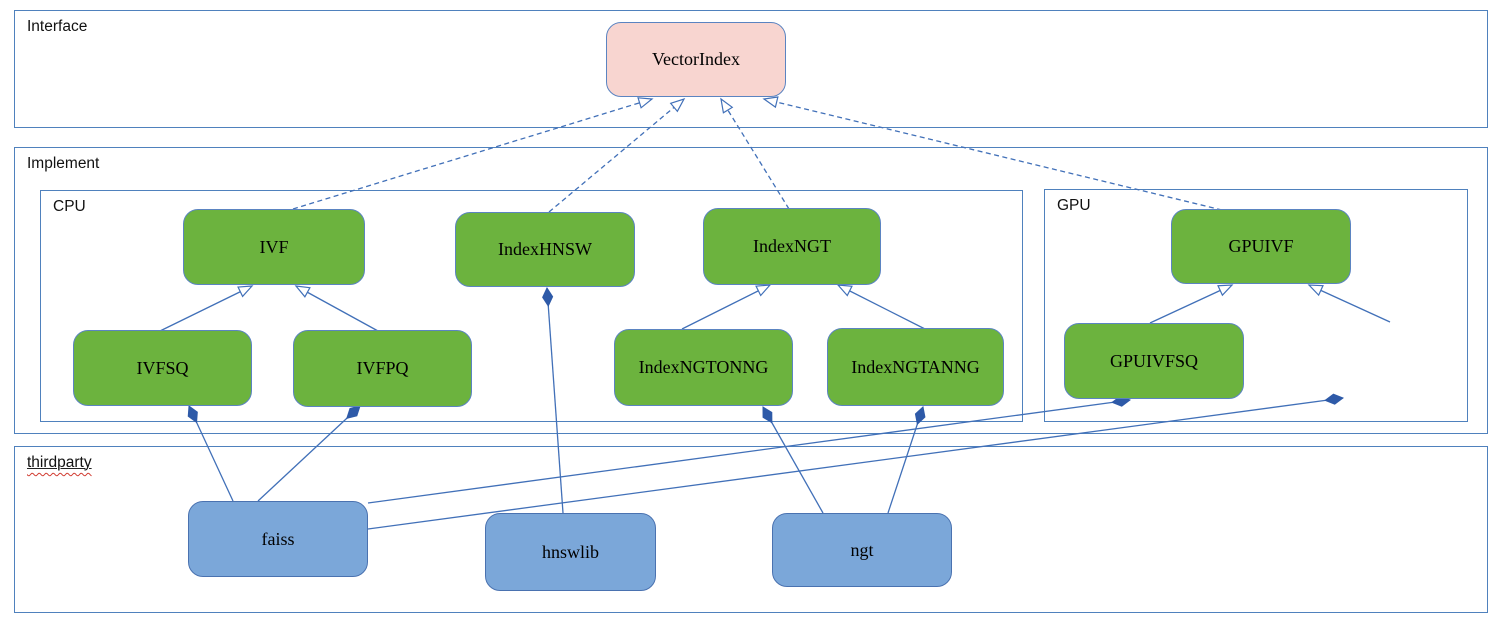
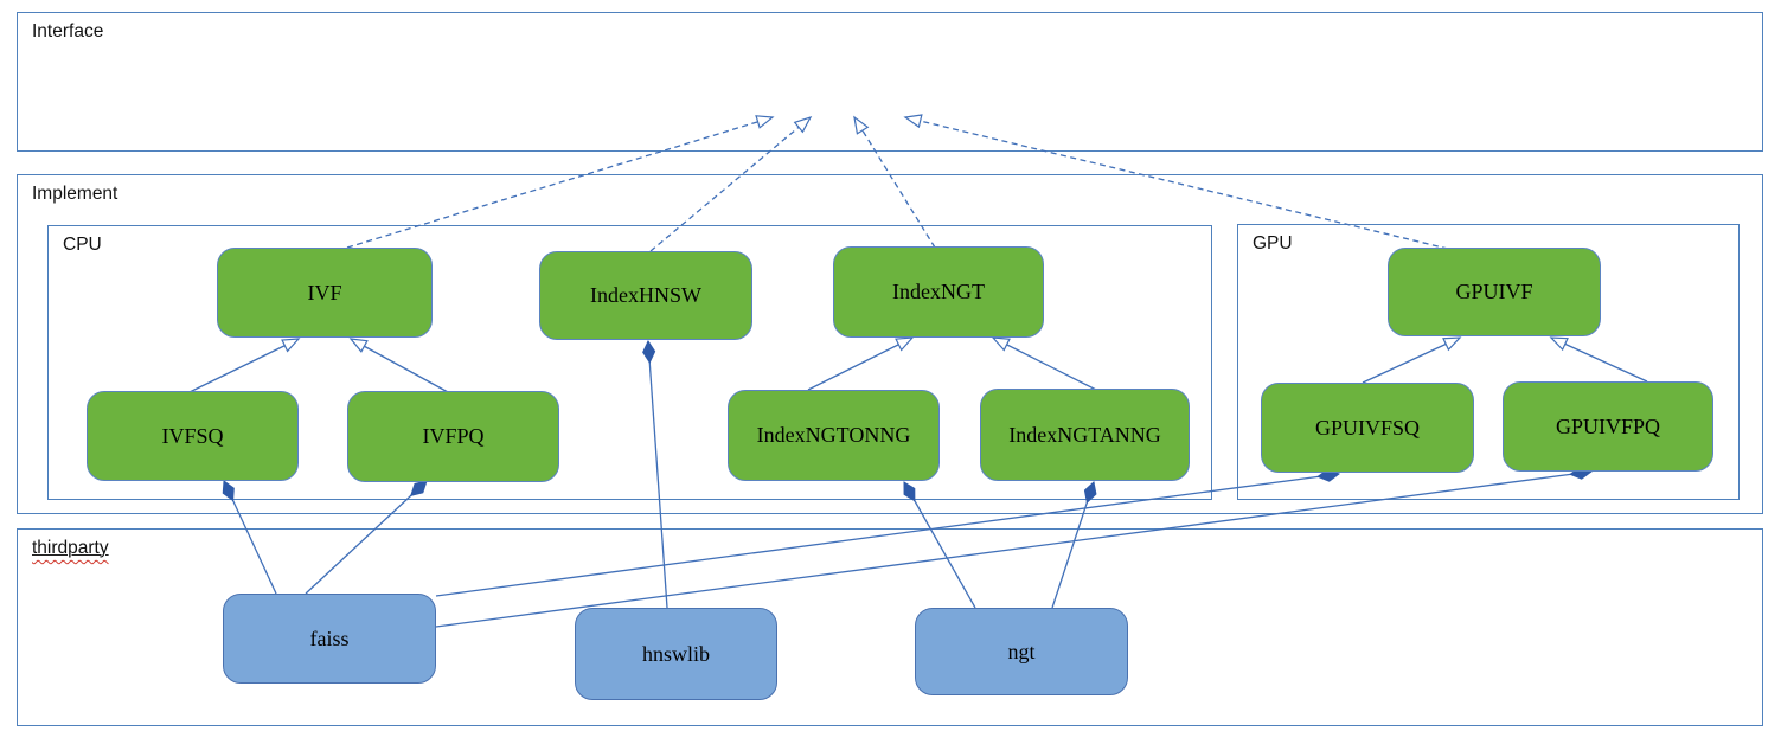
  Interface
  Implement
  CPU
  GPU
  thirdparty
- VectorIndex
  IVF
  IndexHNSW
  IndexNGT
  GPUIVF
  IVFSQ
  IVFPQ
  IndexNGTONNG
  IndexNGTANNG
  GPUIVFSQ
+ GPUIVFPQ
  faiss
  hnswlib
  ngt
